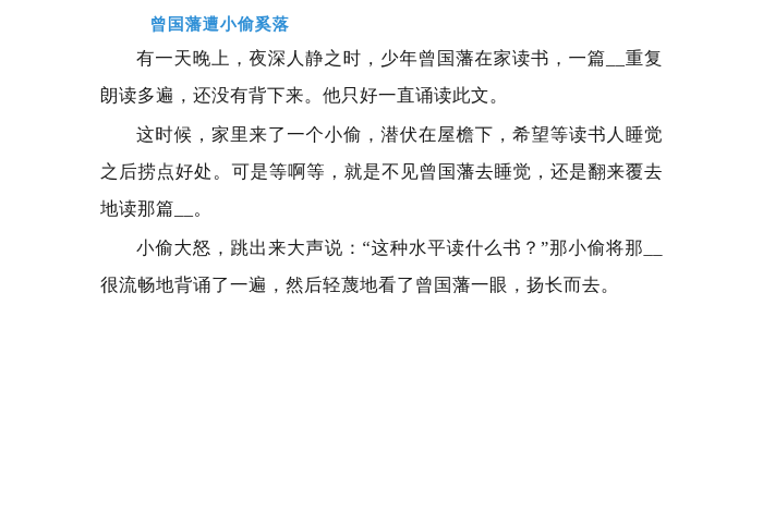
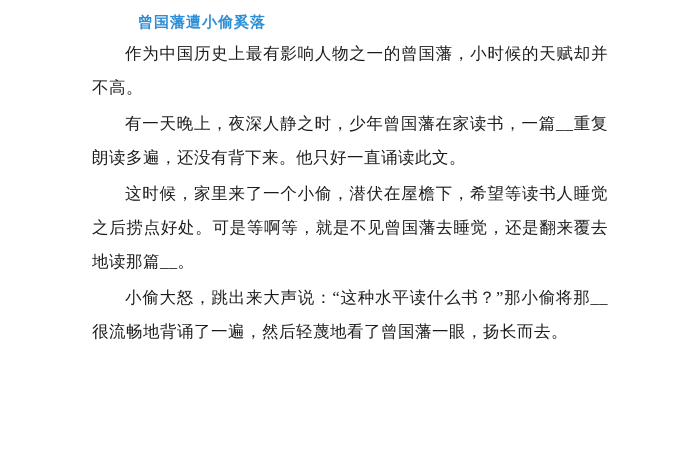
  曾国藩遭小偷奚落
+ 作为中国历史上最有影响人物之一的曾国藩，小时候的天赋却并不高。
  有一天晚上，夜深人静之时，少年曾国藩在家读书，一篇__重复朗读多遍，还没有背下来。他只好一直诵读此文。
  这时候，家里来了一个小偷，潜伏在屋檐下，希望等读书人睡觉之后捞点好处。可是等啊等，就是不见曾国藩去睡觉，还是翻来覆去地读那篇__。
  小偷大怒，跳出来大声说：“这种水平读什么书？”那小偷将那__很流畅地背诵了一遍，然后轻蔑地看了曾国藩一眼，扬长而去。
